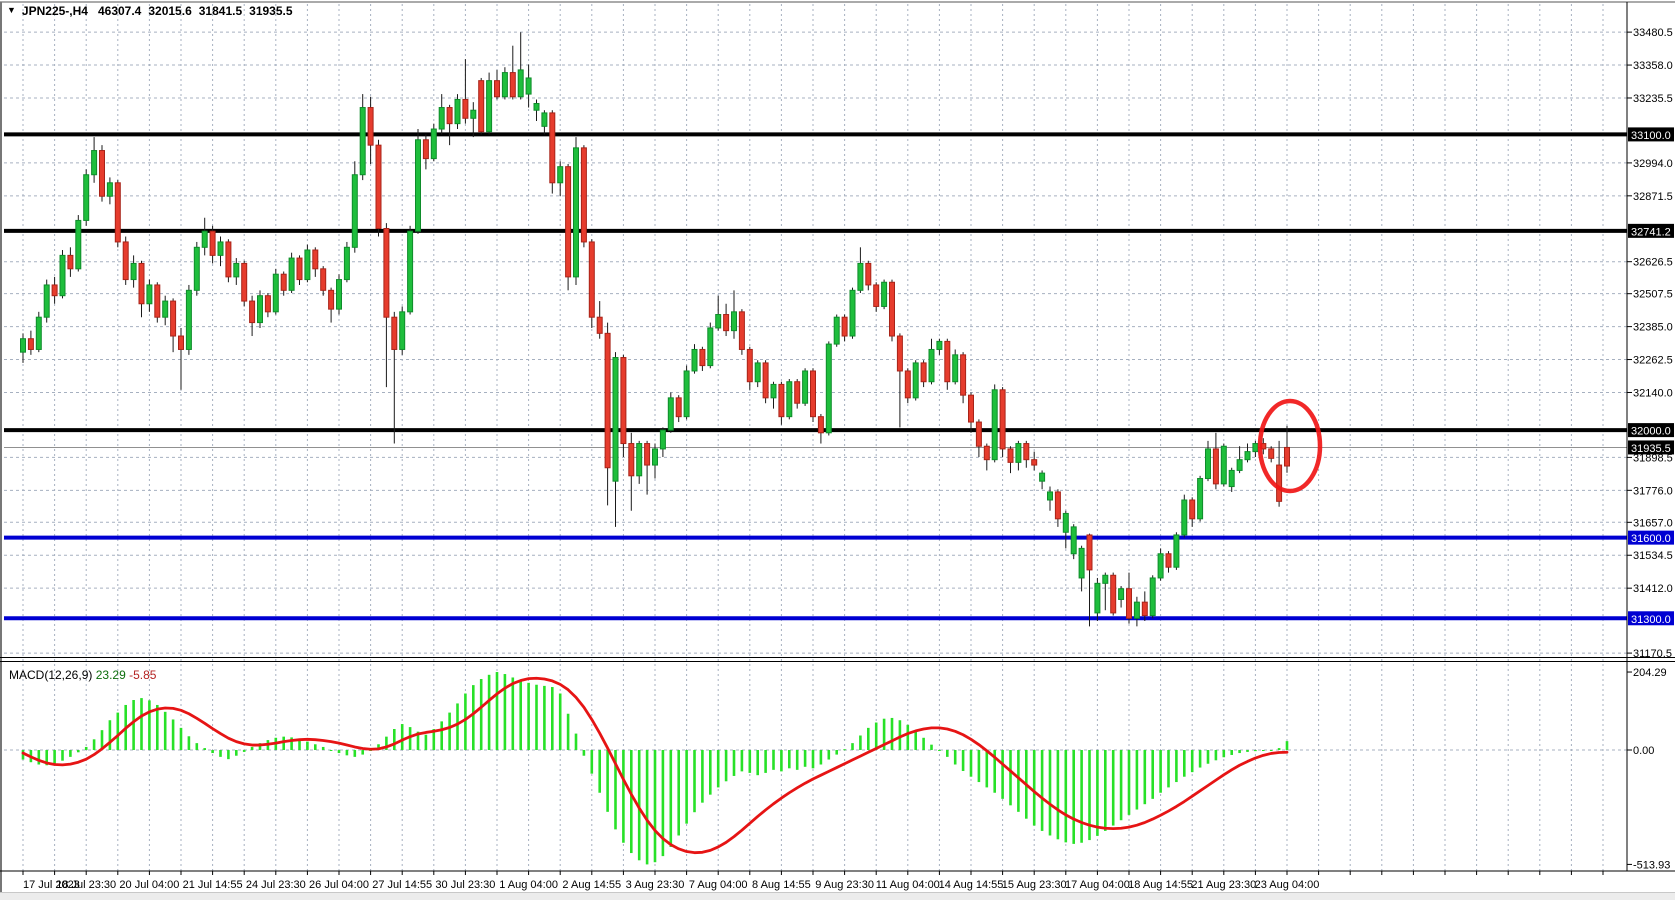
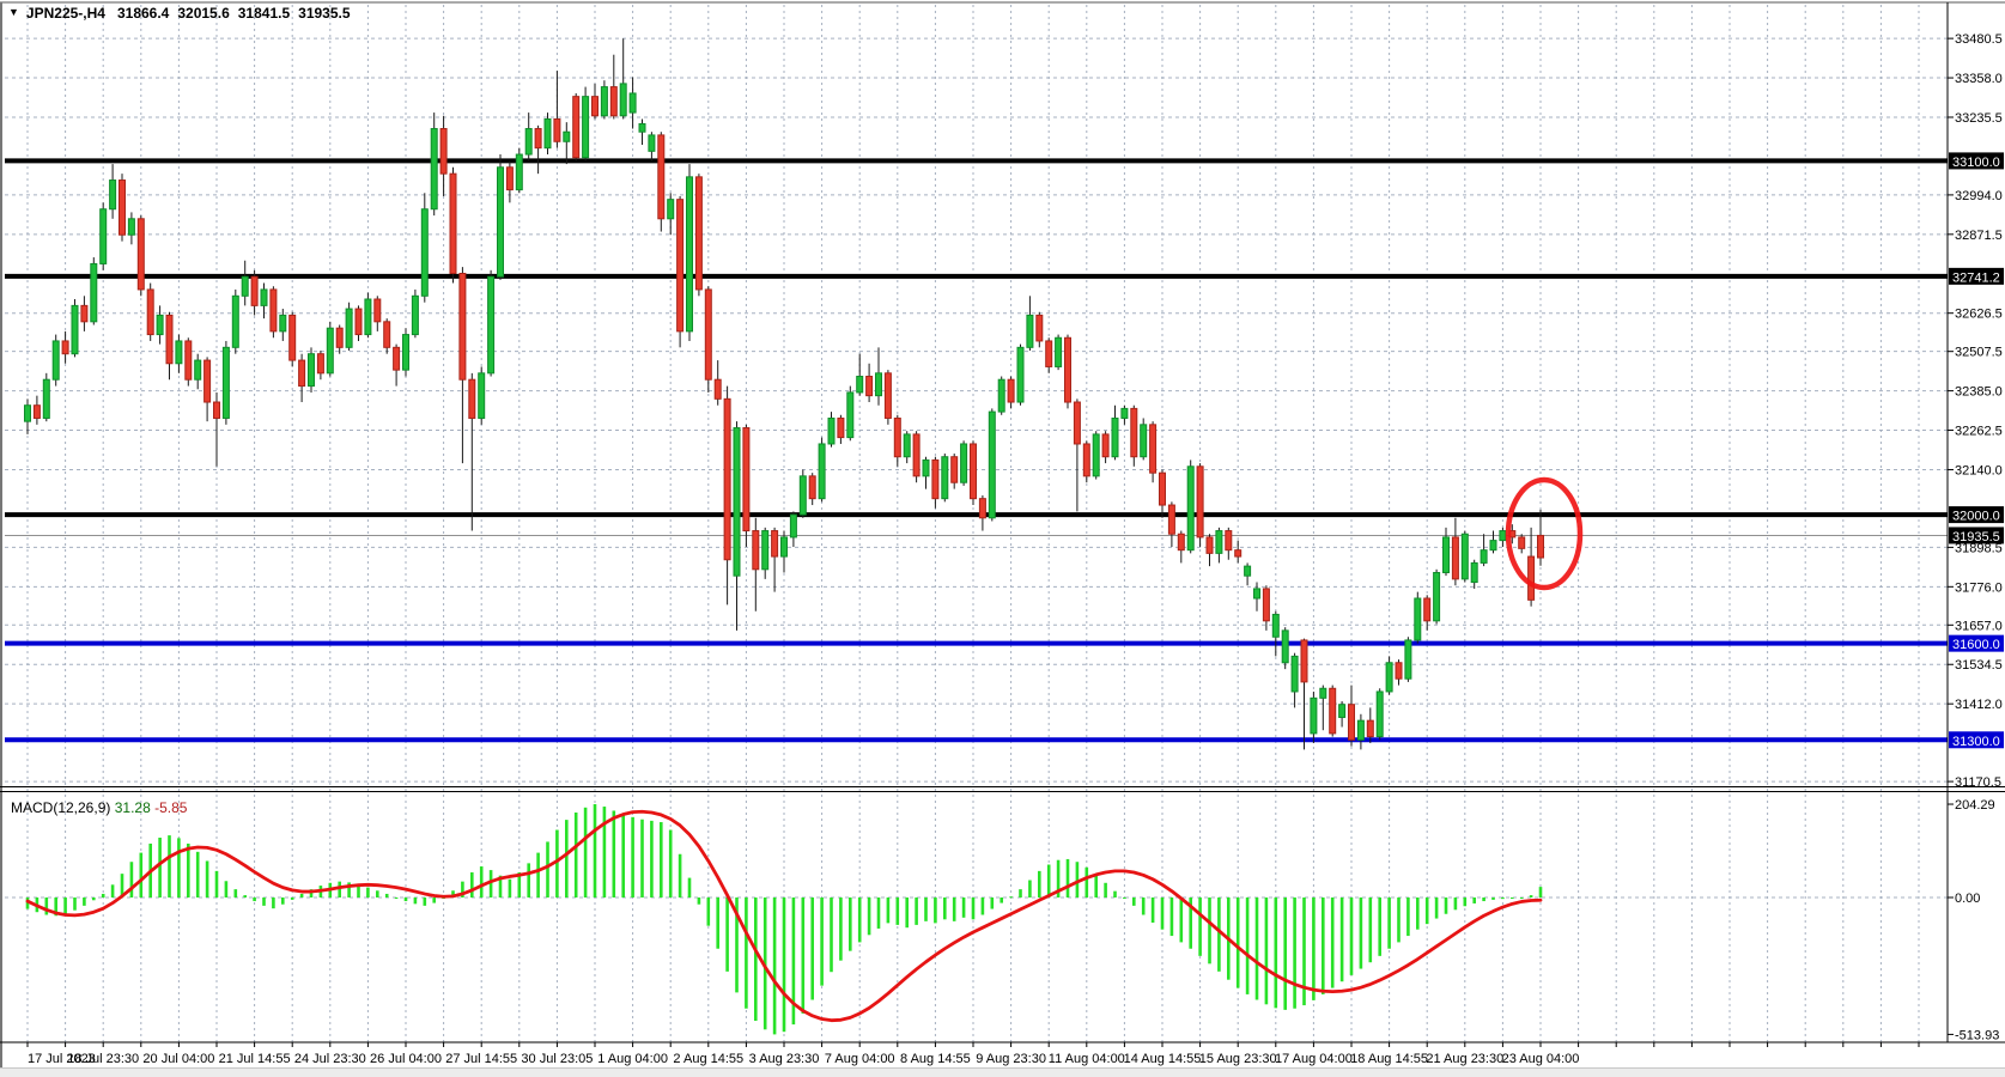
  ▼
  JPN225-,H4
- 46307.4
+ 31866.4
  32015.6
  31841.5
  31935.5
- MACD(12,26,9) 23.29 -5.85
+ MACD(12,26,9) 31.28 -5.85
  33480.5
  33358.0
  33235.5
  32994.0
  32871.5
  32626.5
  32507.5
  32385.0
  32262.5
  32140.0
  31898.5
  31776.0
  31657.0
  31534.5
  31412.0
  31170.5
  33100.0
  32741.2
  32000.0
  31600.0
  31300.0
  31935.5
  204.29
  0.00
  -513.93
  17 Jul 2023
  18 Jul 23:30
  20 Jul 04:00
  21 Jul 14:55
  24 Jul 23:30
  26 Jul 04:00
  27 Jul 14:55
- 30 Jul 23:30
+ 30 Jul 23:05
  1 Aug 04:00
  2 Aug 14:55
  3 Aug 23:30
  7 Aug 04:00
  8 Aug 14:55
  9 Aug 23:30
  11 Aug 04:00
  14 Aug 14:55
  15 Aug 23:30
  17 Aug 04:00
  18 Aug 14:55
  21 Aug 23:30
  23 Aug 04:00
